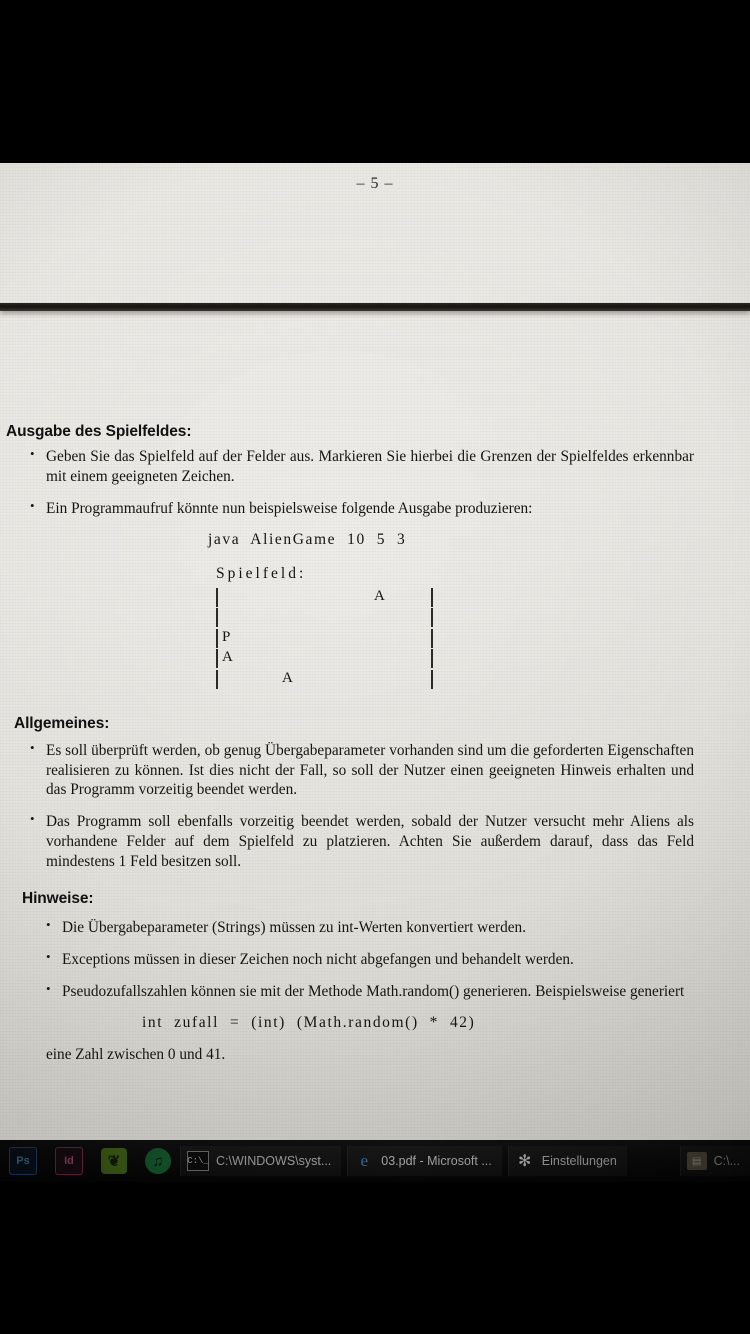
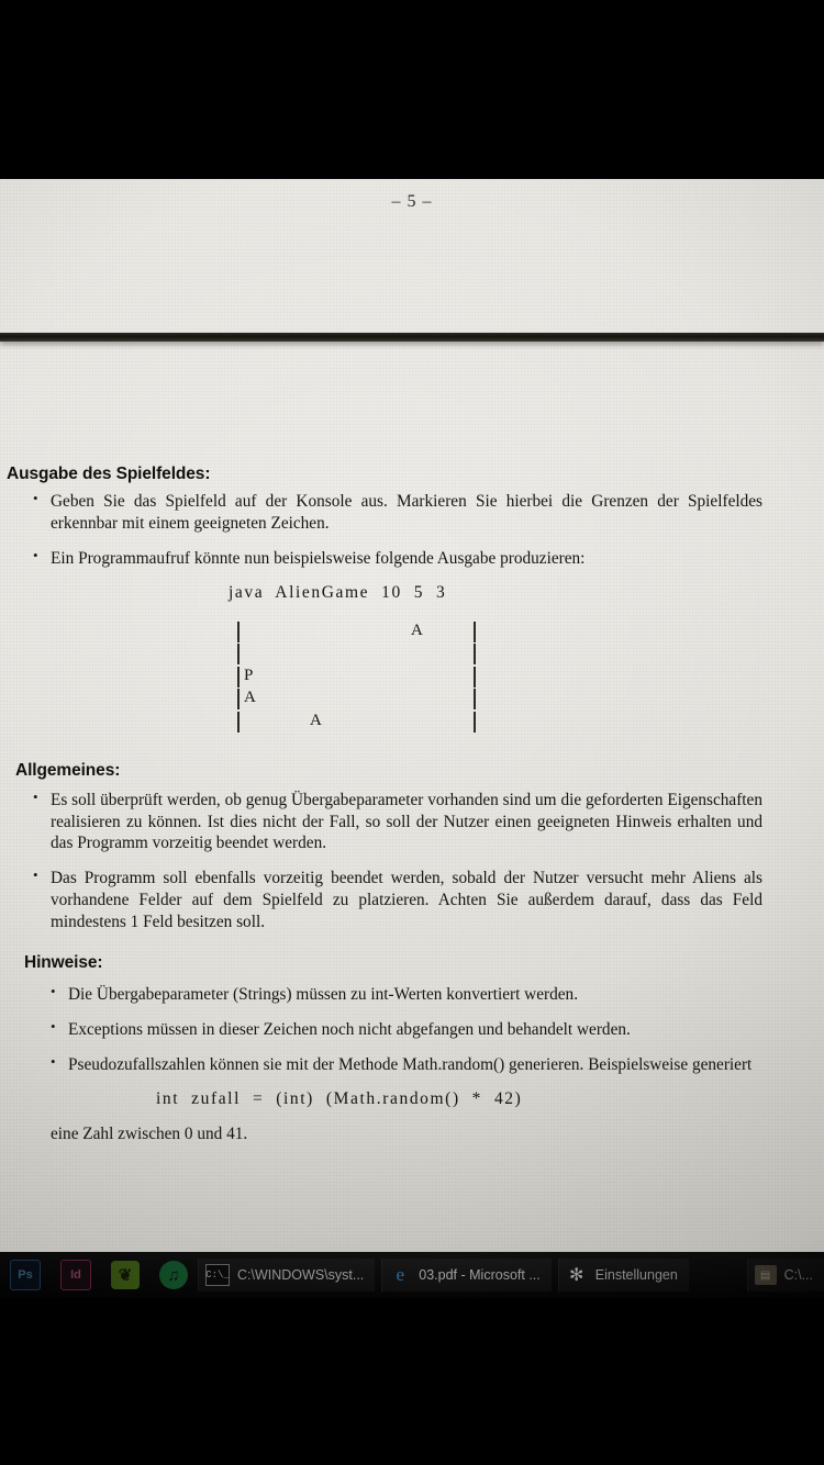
  – 5 –
  Ausgabe des Spielfeldes:
- Geben Sie das Spielfeld auf der Felder aus. Markieren Sie hierbei die Grenzen der Spielfeldes erkennbar mit einem geeigneten Zeichen.
+ Geben Sie das Spielfeld auf der Konsole aus. Markieren Sie hierbei die Grenzen der Spielfeldes erkennbar mit einem geeigneten Zeichen.
  Ein Programmaufruf könnte nun beispielsweise folgende Ausgabe produzieren:
  java AlienGame 10 5 3
- Spielfeld:
  A
  P
  A
  A
  Allgemeines:
  Es soll überprüft werden, ob genug Übergabeparameter vorhanden sind um die geforderten Eigenschaften realisieren zu können. Ist dies nicht der Fall, so soll der Nutzer einen geeigneten Hinweis erhalten und das Programm vorzeitig beendet werden.
  Das Programm soll ebenfalls vorzeitig beendet werden, sobald der Nutzer versucht mehr Aliens als vorhandene Felder auf dem Spielfeld zu platzieren. Achten Sie außerdem darauf, dass das Feld mindestens 1 Feld besitzen soll.
  Hinweise:
  Die Übergabeparameter (Strings) müssen zu int-Werten konvertiert werden.
  Exceptions müssen in dieser Zeichen noch nicht abgefangen und behandelt werden.
  Pseudozufallszahlen können sie mit der Methode Math.random() generieren. Beispielsweise generiert
  int zufall = (int) (Math.random() * 42)
  eine Zahl zwischen 0 und 41.
